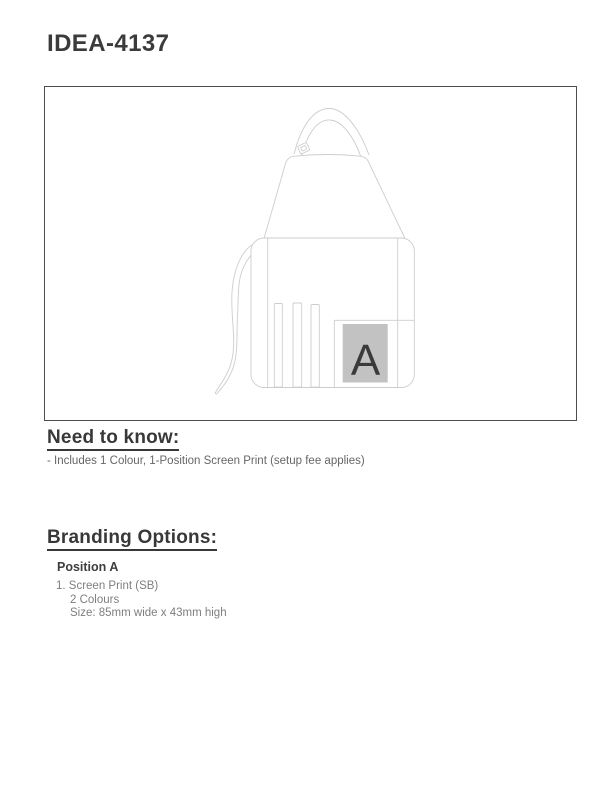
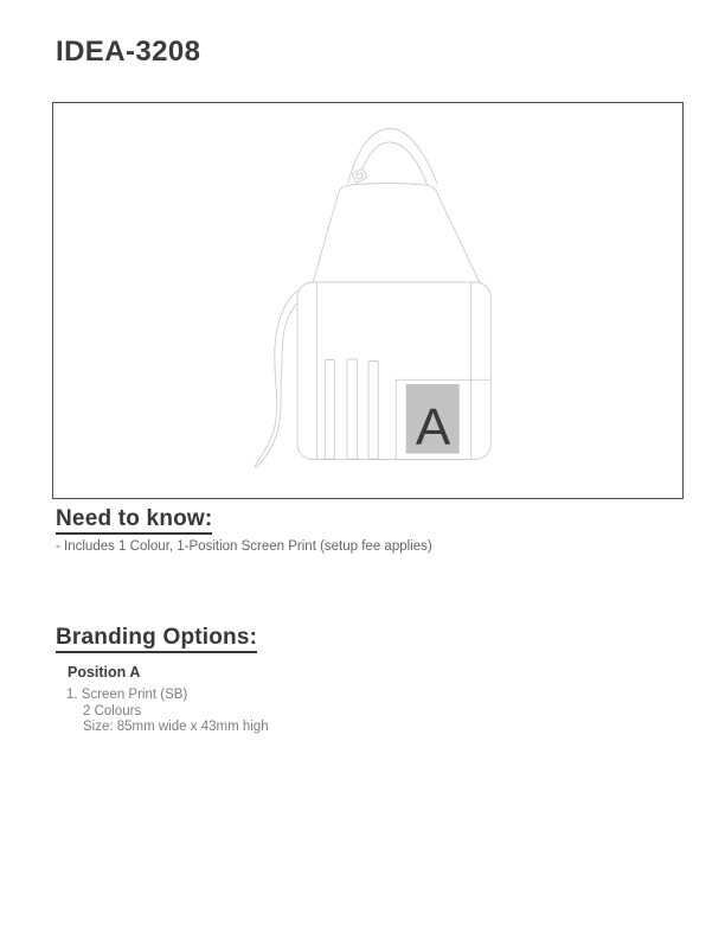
- IDEA-4137
+ IDEA-3208
  A
  Need to know:
  - Includes 1 Colour, 1-Position Screen Print (setup fee applies)
  Branding Options:
  Position A
  1. Screen Print (SB)
  2 Colours
  Size: 85mm wide x 43mm high
